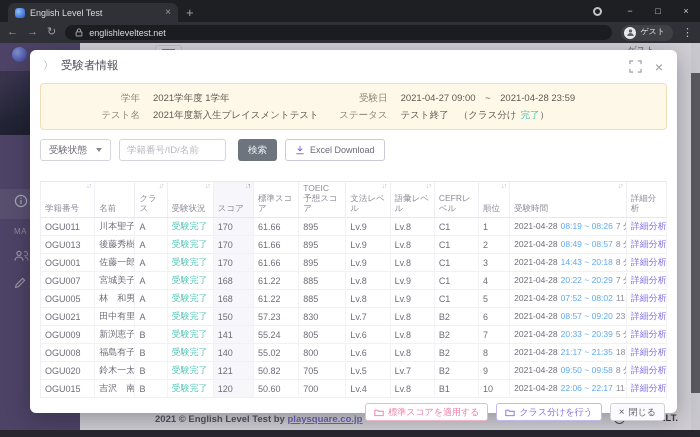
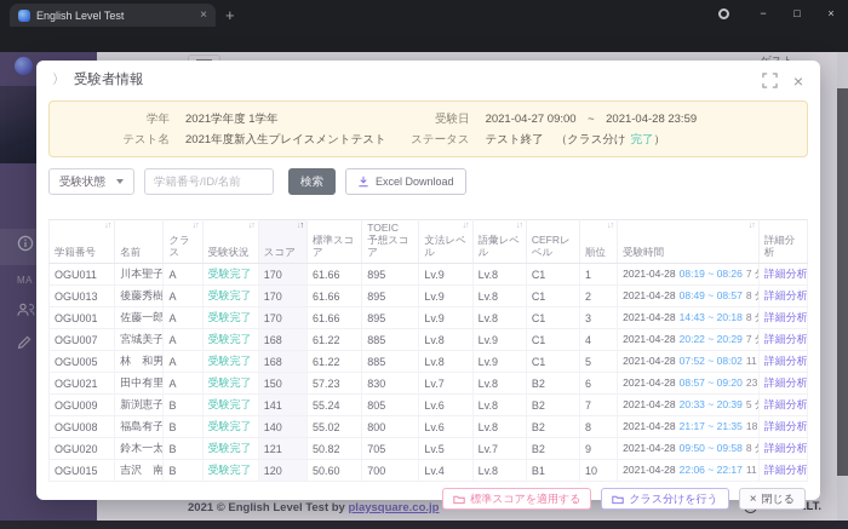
  English Level Test
  ×
  +
  −
  □
  ×
- ←
- →
- ↻
- englishleveltest.net
- ゲスト
- ⋮
  MA
  2021 © English Level Test by playsquare.co.jp
  〉
  受験者情報
  ×
  学年
  2021学年度 1学年
  テスト名
  2021年度新入生プレイスメントテスト
  受験日
  2021-04-27 09:00 ~ 2021-04-28 23:59
  ステータス
  テスト終了
  （クラス分け
  完了
  ）
  受験状態
  学籍番号/ID/名前
  検索
  Excel Download
  学籍番号	名前	クラス	受験状況	スコア	標準スコア	TOEIC 予想スコア	文法レベル	語彙レベル	CEFRレベル	順位	受験時間	詳細分析
  OGU011	川本聖子	A	受験完了	170	61.66	895	Lv.9	Lv.8	C1	1	2021-04-28 08:19 ~ 08:26 7	詳細分析
  OGU013	後藤秀樹	A	受験完了	170	61.66	895	Lv.9	Lv.8	C1	2	2021-04-28 08:49 ~ 08:57 8	詳細分析
  OGU001	佐藤一郎	A	受験完了	170	61.66	895	Lv.9	Lv.8	C1	3	2021-04-28 14:43 ~ 20:18 8	詳細分析
  OGU007	宮城美子	A	受験完了	168	61.22	885	Lv.8	Lv.9	C1	4	2021-04-28 20:22 ~ 20:29 7	詳細分析
  OGU005	林 和男	A	受験完了	168	61.22	885	Lv.8	Lv.9	C1	5	2021-04-28 07:52 ~ 08:02 11	詳細分析
  OGU021	田中有里	A	受験完了	150	57.23	830	Lv.7	Lv.8	B2	6	2021-04-28 08:57 ~ 09:20 23	詳細分析
  OGU009	新渕恵子	B	受験完了	141	55.24	805	Lv.6	Lv.8	B2	7	2021-04-28 20:33 ~ 20:39 5	詳細分析
  OGU008	福島有子	B	受験完了	140	55.02	800	Lv.6	Lv.8	B2	8	2021-04-28 21:17 ~ 21:35 18	詳細分析
  OGU020	鈴木一太	B	受験完了	121	50.82	705	Lv.5	Lv.7	B2	9	2021-04-28 09:50 ~ 09:58 8	詳細分析
  OGU015	吉沢 南	B	受験完了	120	50.60	700	Lv.4	Lv.8	B1	10	2021-04-28 22:06 ~ 22:17 11	詳細分析
  標準スコアを適用する
  クラス分けを行う
  ×
  閉じる
